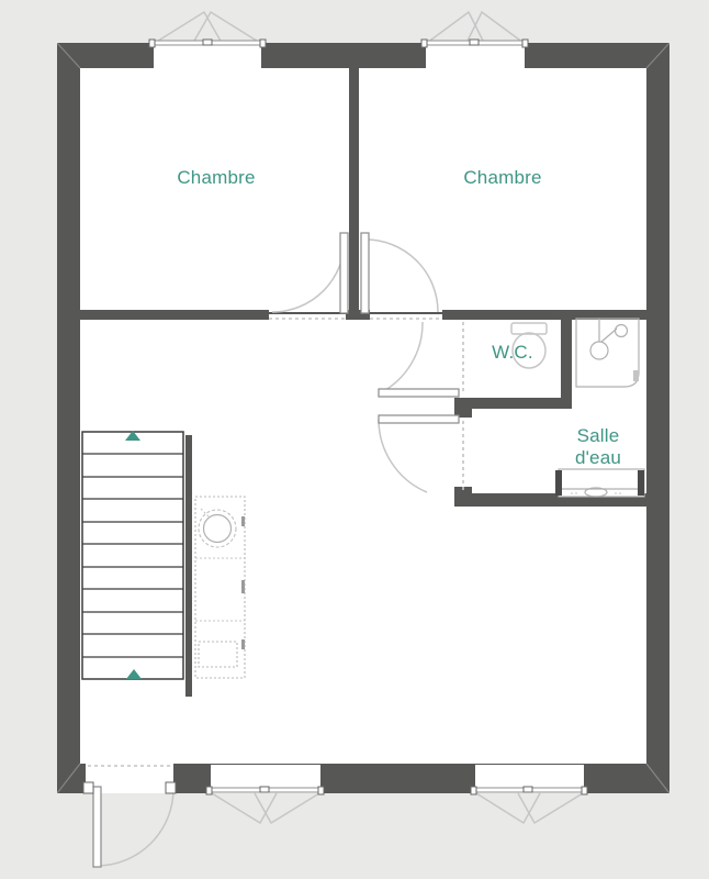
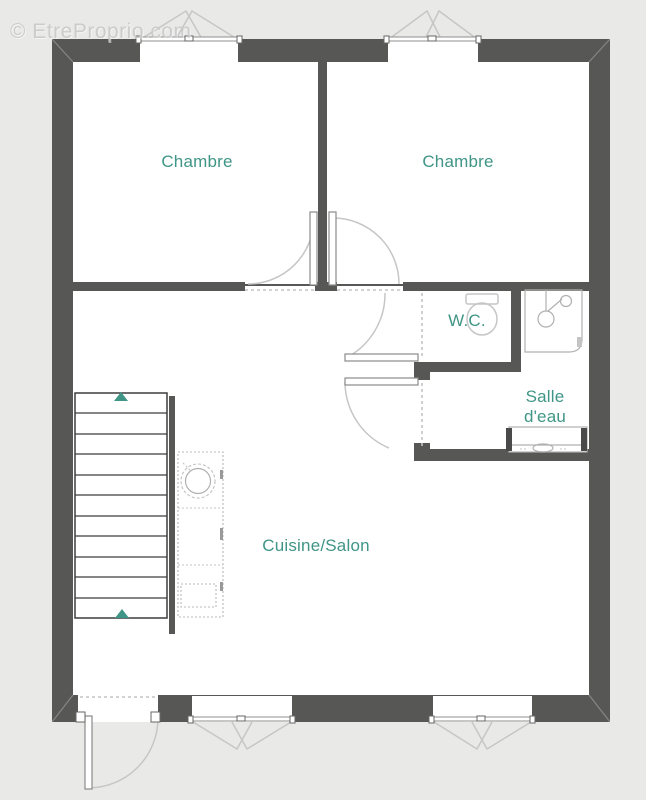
  Chambre
  Chambre
  W.C.
  Salle d'eau
+ Cuisine/Salon
+ © EtreProprio.com
